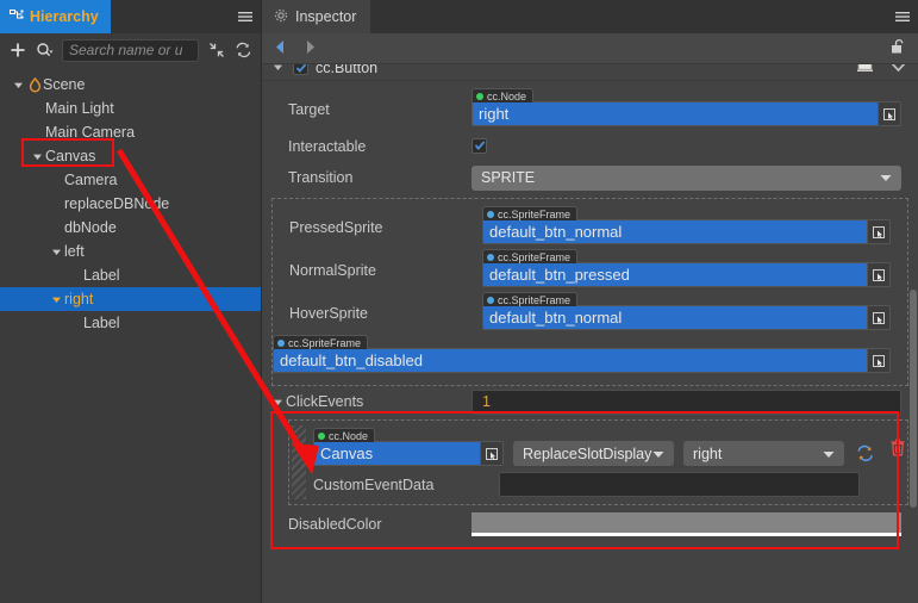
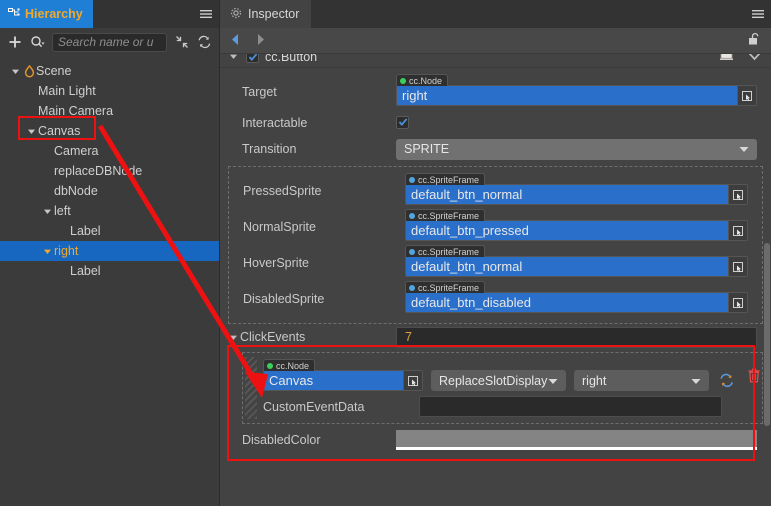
  Hierarchy
  Search name or u
  Scene
  Main Light
  Main Camera
  Canvas
  Camera
  replaceDBNde
  dbNode
  left
  Label
  right
  Label
  Inspector
  cc.Button
  Target
  cc.Node
  right
  Interactable
  Transition
  SPRITE
  PressedSprite
  cc.SpriteFrame
  default_btn_normal
  NormalSprite
  cc.SpriteFrame
  default_btn_pressed
  HoverSprite
  cc.SpriteFrame
  default_btn_normal
+ DisabledSprite
  cc.SpriteFrame
  default_btn_disabled
  ClickEvents
- 1
+ 7
  cc.Node
  Canvas
  ReplaceSlotDisplay
  right
  CustomEventData
  DisabledColor
